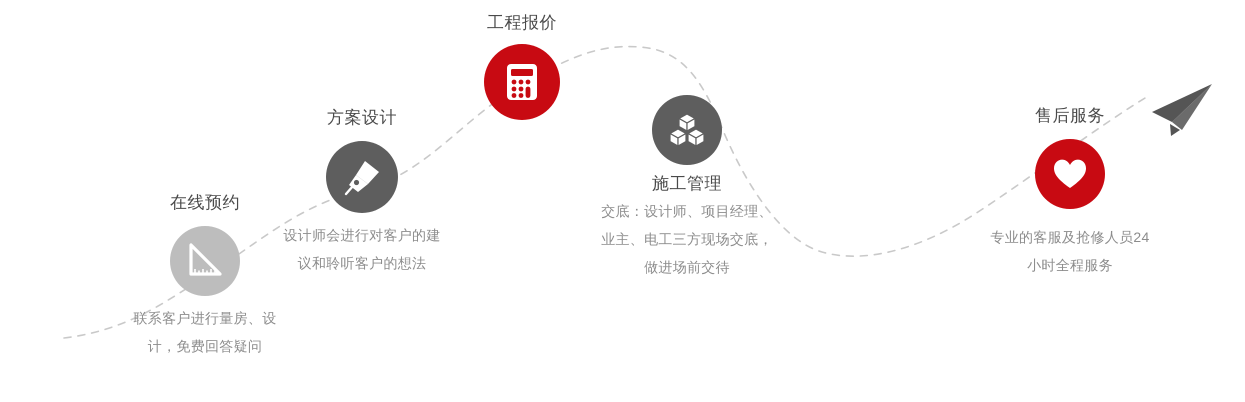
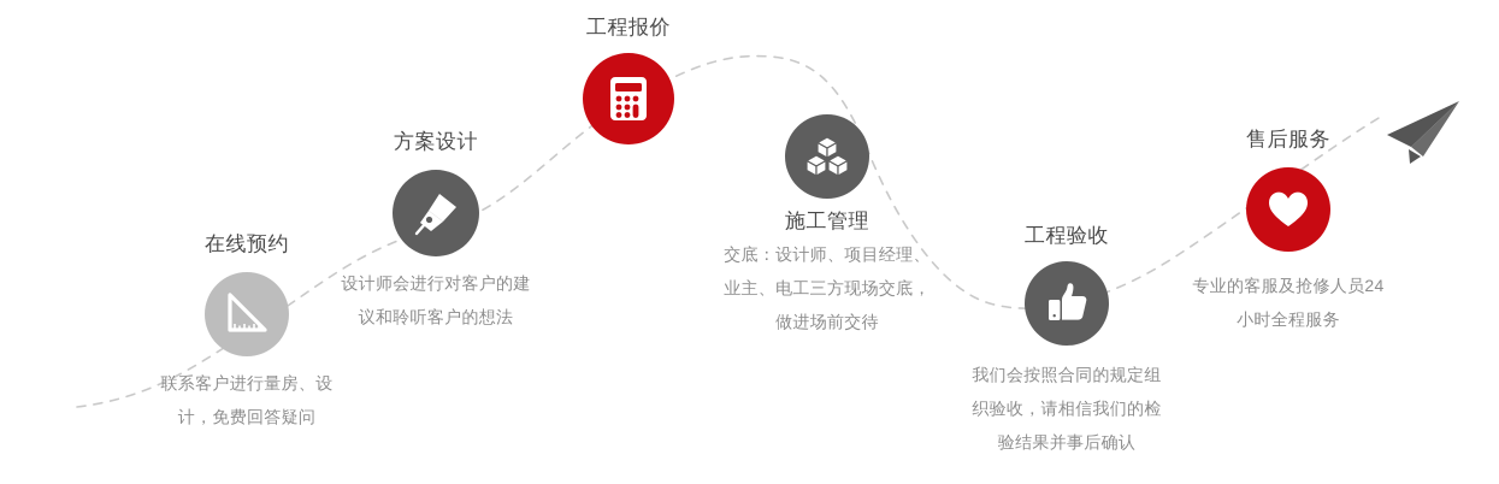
  在线预约
  联系客户进行量房、设计，免费回答疑问
  方案设计
  设计师会进行对客户的建议和聆听客户的想法
  工程报价
  施工管理
  交底：设计师、项目经理、业主、电工三方现场交底，做进场前交待
+ 工程验收
+ 我们会按照合同的规定组织验收，请相信我们的检验结果并事后确认
  售后服务
  专业的客服及抢修人员24小时全程服务
